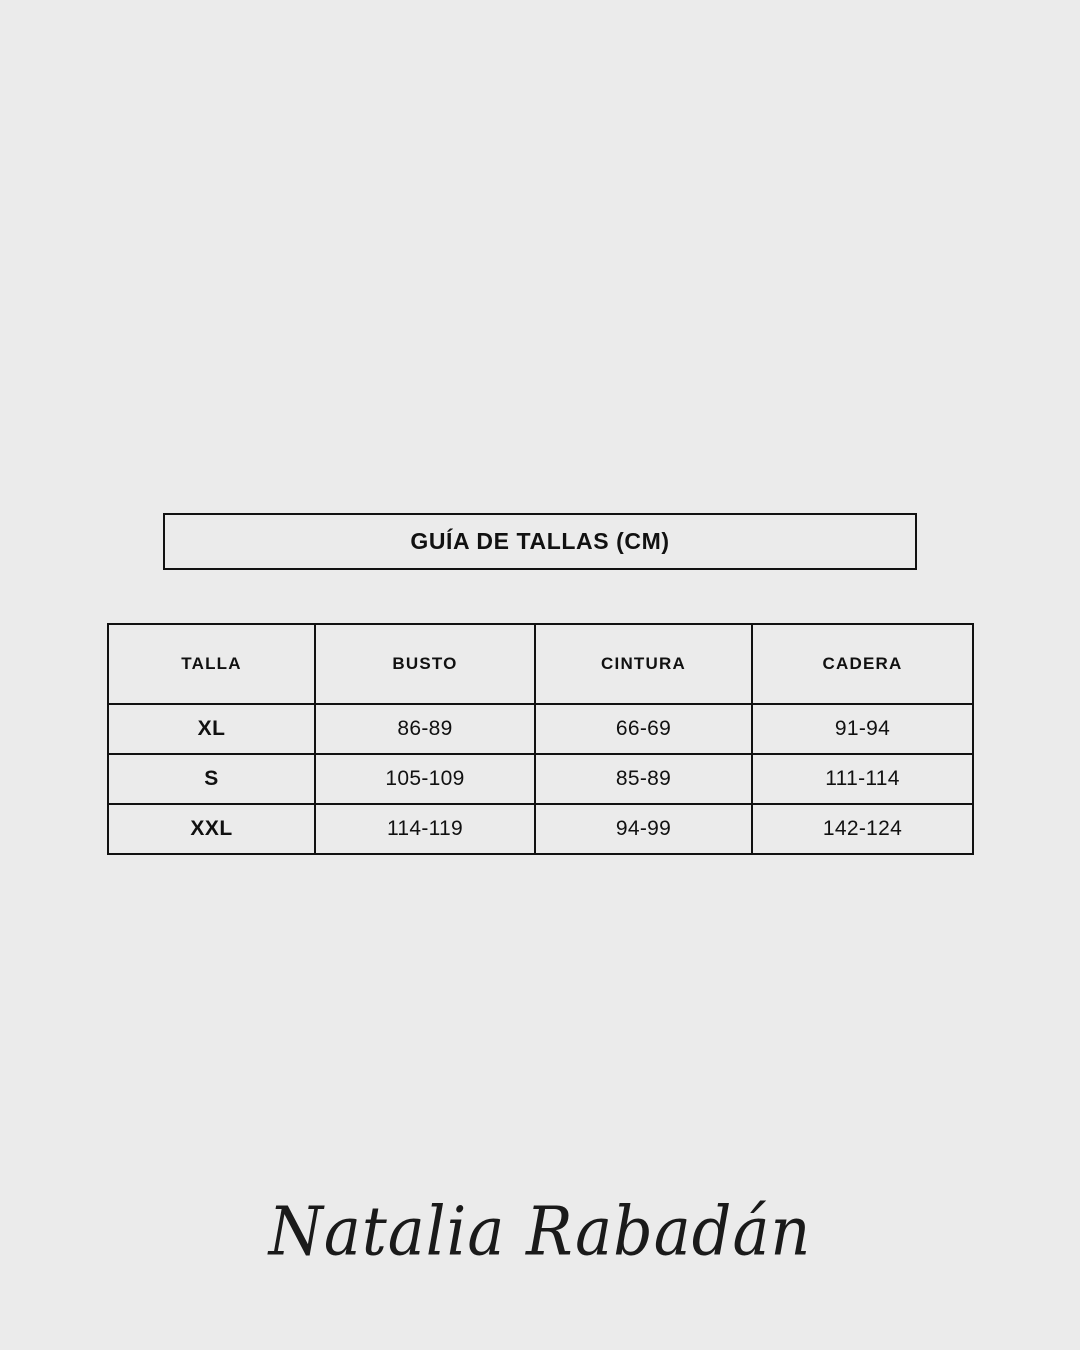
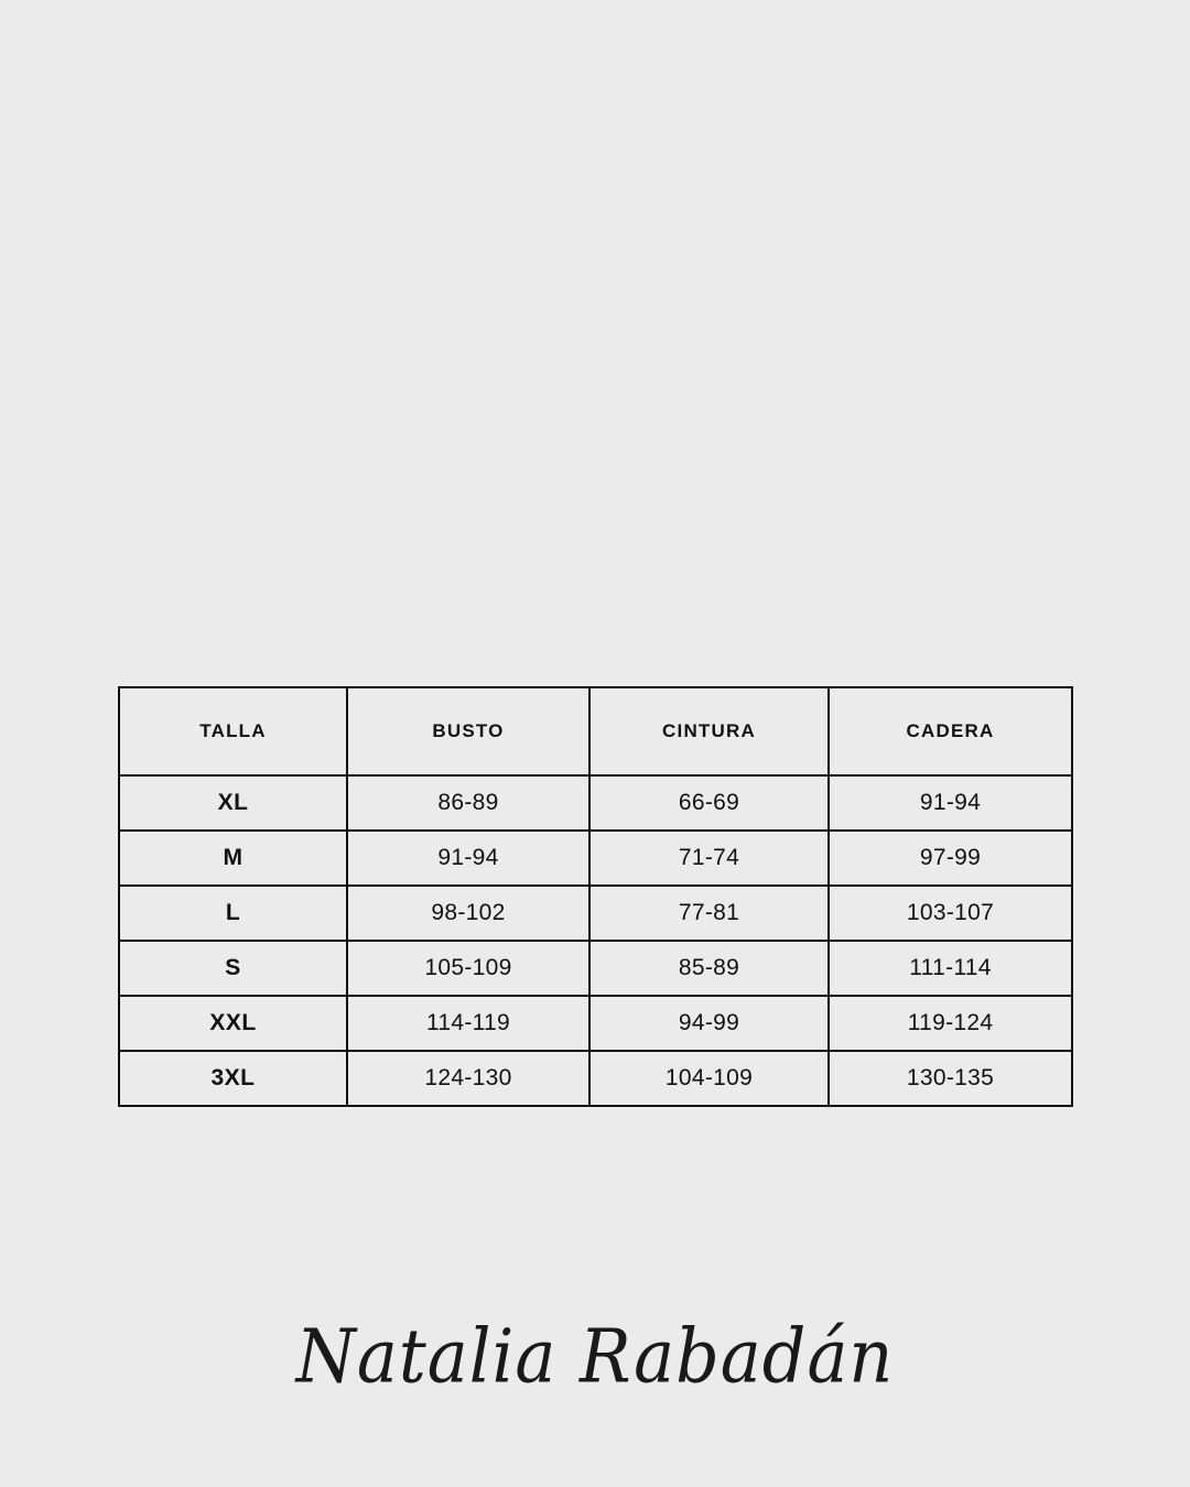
- GUÍA DE TALLAS (CM)
  TALLA	BUSTO	CINTURA	CADERA
  XL	86-89	66-69	91-94
+ M	91-94	71-74	97-99
+ L	98-102	77-81	103-107
  S	105-109	85-89	111-114
- XXL	114-119	94-99	142-124
+ XXL	114-119	94-99	119-124
+ 3XL	124-130	104-109	130-135
  Natalia Rabadán
